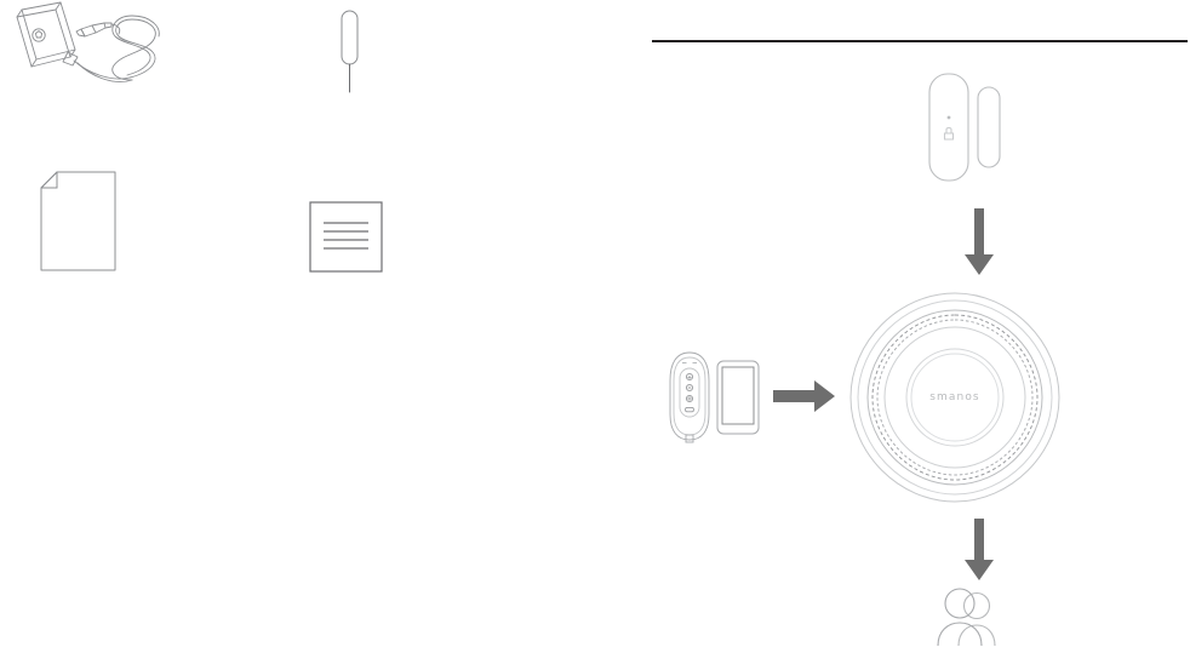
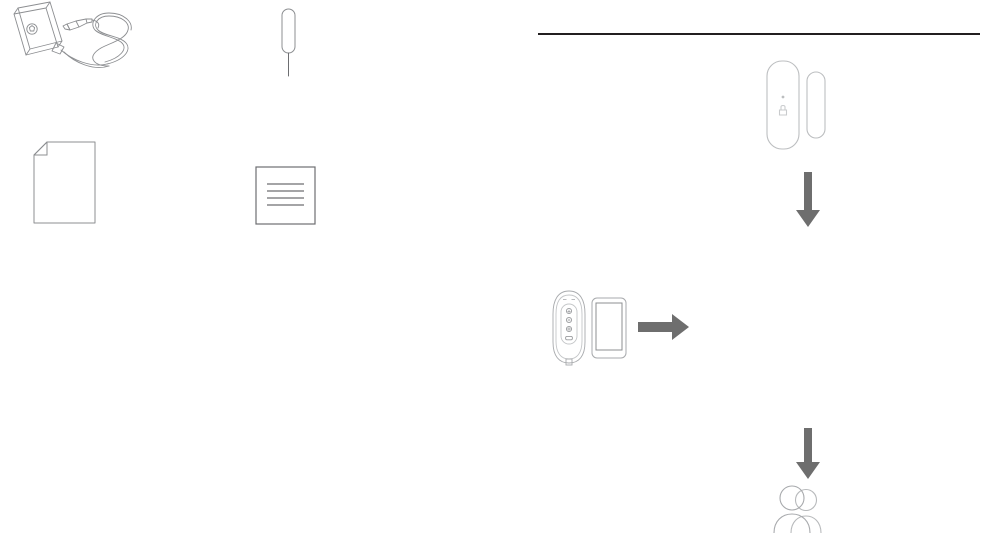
- smanos
